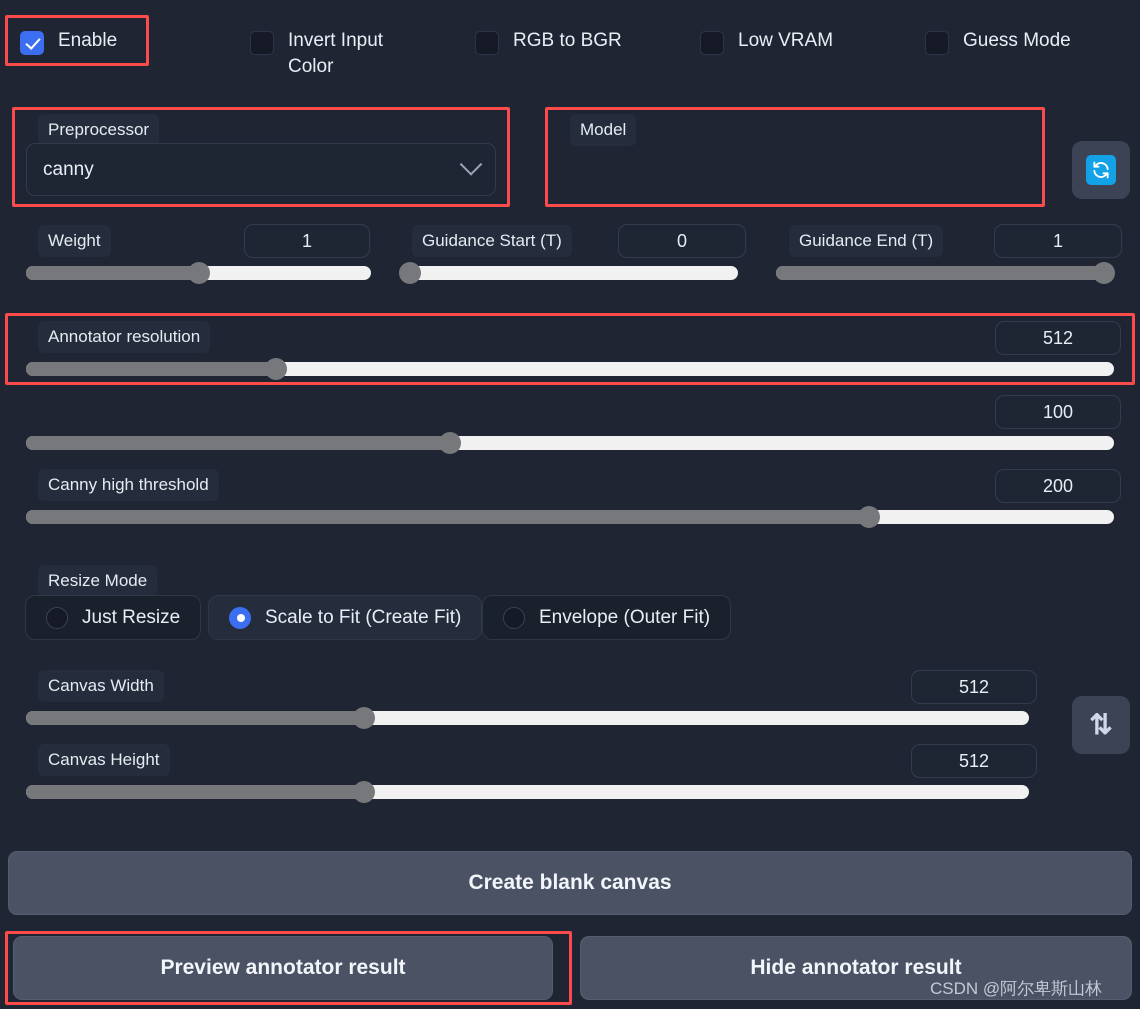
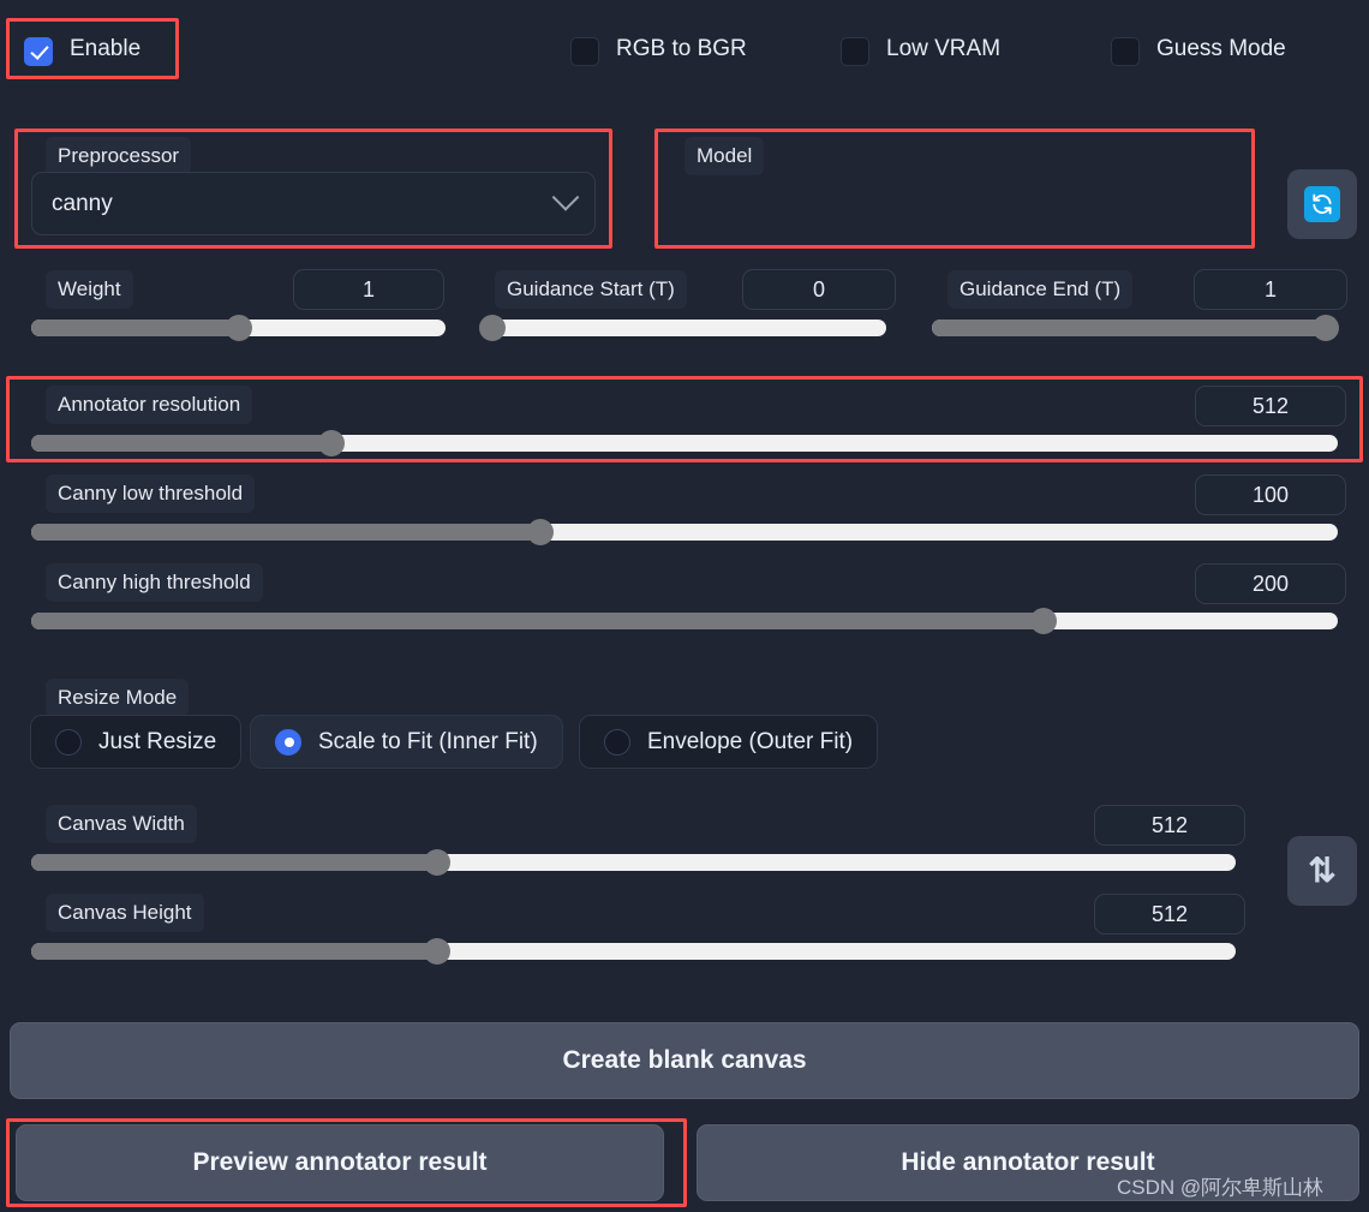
  Enable
- Invert Input Color
  RGB to BGR
  Low VRAM
  Guess Mode
  Preprocessor
  canny
  Model
  Weight
  1
  Guidance Start (T)
  0
  Guidance End (T)
  1
  Annotator resolution
  512
+ Canny low threshold
  100
  Canny high threshold
  200
  Resize Mode
  Just Resize
- Scale to Fit (Create Fit)
+ Scale to Fit (Inner Fit)
  Envelope (Outer Fit)
  Canvas Width
  512
  Canvas Height
  512
  ⇅
  Create blank canvas
  Preview annotator result
  Hide annotator result
  CSDN @阿尔卑斯山林
